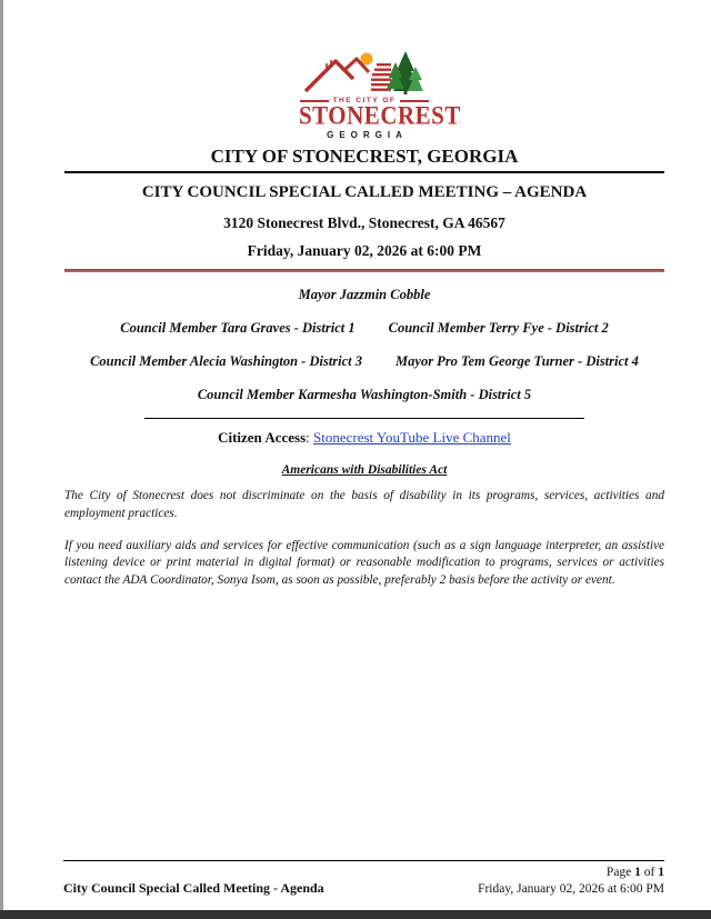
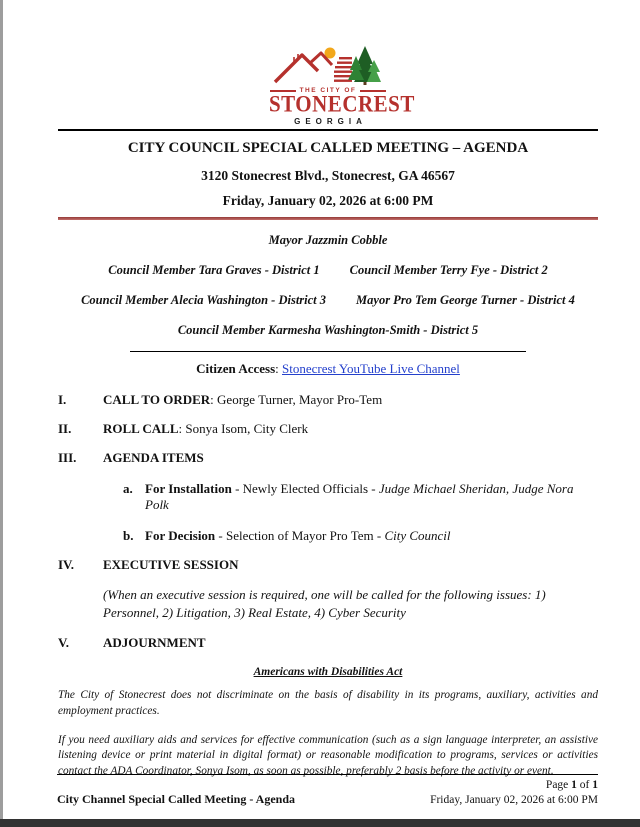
  STONECREST
  GEORGIA
- CITY OF STONECREST, GEORGIA
  CITY COUNCIL SPECIAL CALLED MEETING – AGENDA
  3120 Stonecrest Blvd., Stonecrest, GA 46567
  Friday, January 02, 2026 at 6:00 PM
  Mayor Jazzmin Cobble
  Council Member Tara Graves - District 1
  Council Member Terry Fye - District 2
  Council Member Alecia Washington - District 3
  Mayor Pro Tem George Turner - District 4
  Council Member Karmesha Washington-Smith - District 5
  Citizen Access: Stonecrest YouTube Live Channel
+ I.
+ CALL TO ORDER: George Turner, Mayor Pro-Tem
+ II.
+ ROLL CALL: Sonya Isom, City Clerk
+ III.
+ AGENDA ITEMS
+ a.
+ For Installation - Newly Elected Officials - Judge Michael Sheridan, Judge Nora Polk
+ b.
+ For Decision - Selection of Mayor Pro Tem - City Council
+ IV.
+ EXECUTIVE SESSION
+ (When an executive session is required, one will be called for the following issues: 1) Personnel, 2) Litigation, 3) Real Estate, 4) Cyber Security
+ V.
+ ADJOURNMENT
  Americans with Disabilities Act
- The City of Stonecrest does not discriminate on the basis of disability in its programs, services, activities and employment practices.
+ The City of Stonecrest does not discriminate on the basis of disability in its programs, auxiliary, activities and employment practices.
  If you need auxiliary aids and services for effective communication (such as a sign language interpreter, an assistive listening device or print material in digital format) or reasonable modification to programs, services or activities contact the ADA Coordinator, Sonya Isom, as soon as possible, preferably 2 basis before the activity or event.
- City Council Special Called Meeting - Agenda
+ City Channel Special Called Meeting - Agenda
  Page 1 of 1
  Friday, January 02, 2026 at 6:00 PM
